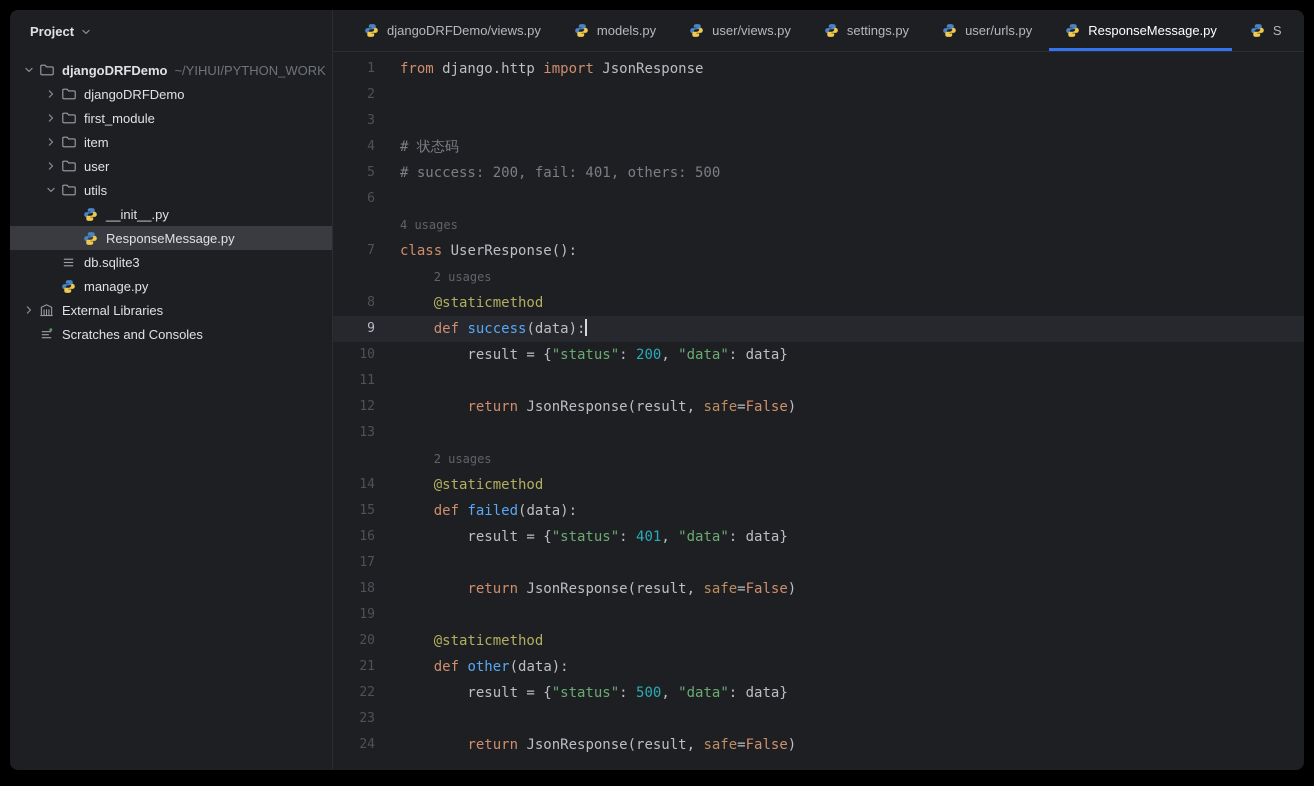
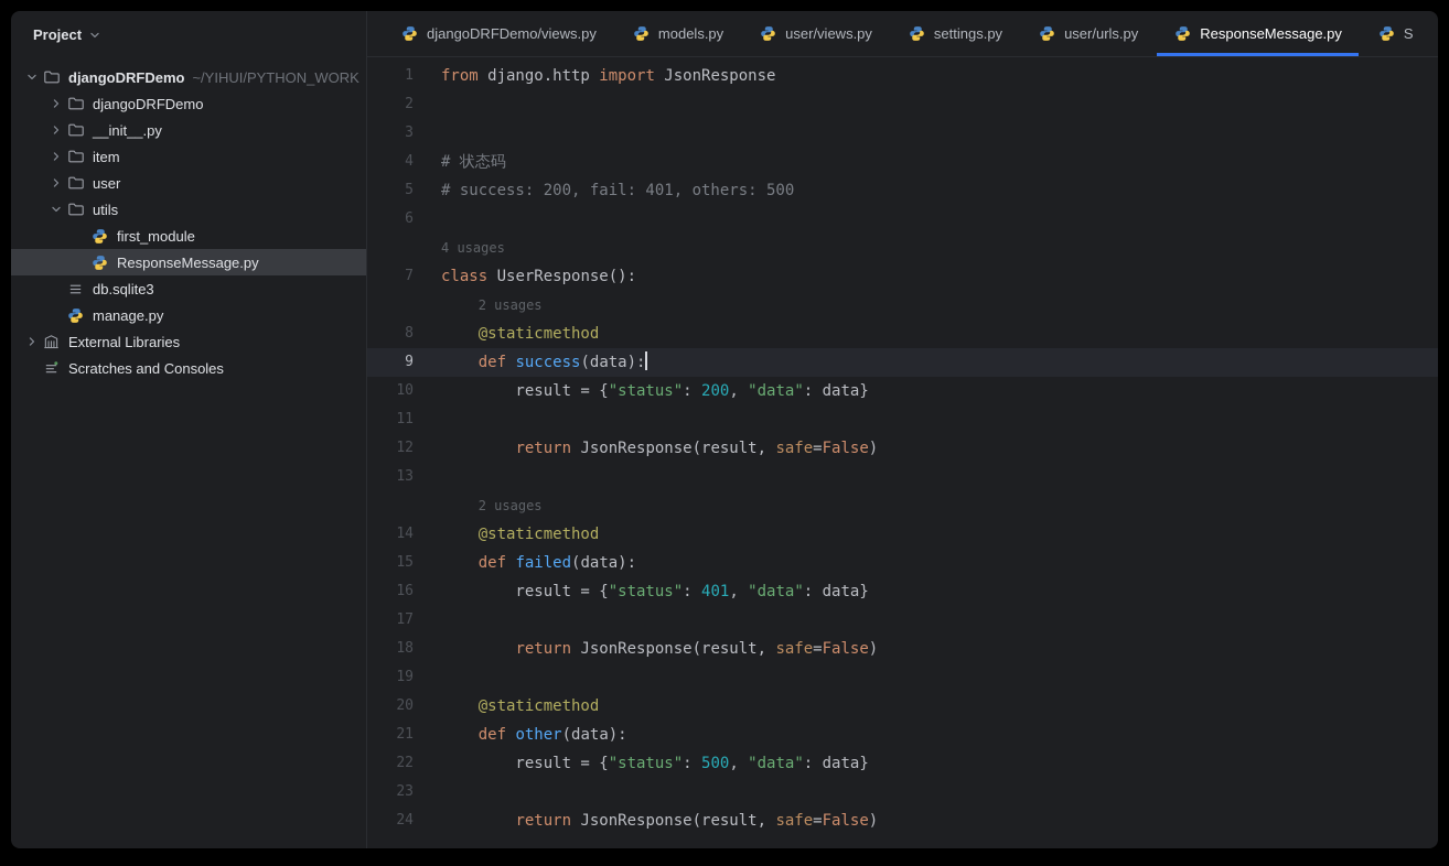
  Project
  djangoDRFDemo
  ~/YIHUI/PYTHON_WORK
  djangoDRFDemo
- first_module
+ __init__.py
  item
  user
  utils
- __init__.py
+ first_module
  ResponseMessage.py
  db.sqlite3
  manage.py
  External Libraries
  Scratches and Consoles
  djangoDRFDemo/views.py
  models.py
  user/views.py
  settings.py
  user/urls.py
  ResponseMessage.py
  S
  1
  from django.http import JsonResponse
  2
  3
  4
  # 状态码
  5
  # success: 200, fail: 401, others: 500
  6
  4 usages
  7
  class UserResponse():
  2 usages
  8
  @staticmethod
  9
  def success(data):
  10
  result = {"status": 200, "data": data}
  11
  12
  return JsonResponse(result, safe=False)
  13
  2 usages
  14
  @staticmethod
  15
  def failed(data):
  16
  result = {"status": 401, "data": data}
  17
  18
  return JsonResponse(result, safe=False)
  19
  20
  @staticmethod
  21
  def other(data):
  22
  result = {"status": 500, "data": data}
  23
  24
  return JsonResponse(result, safe=False)
